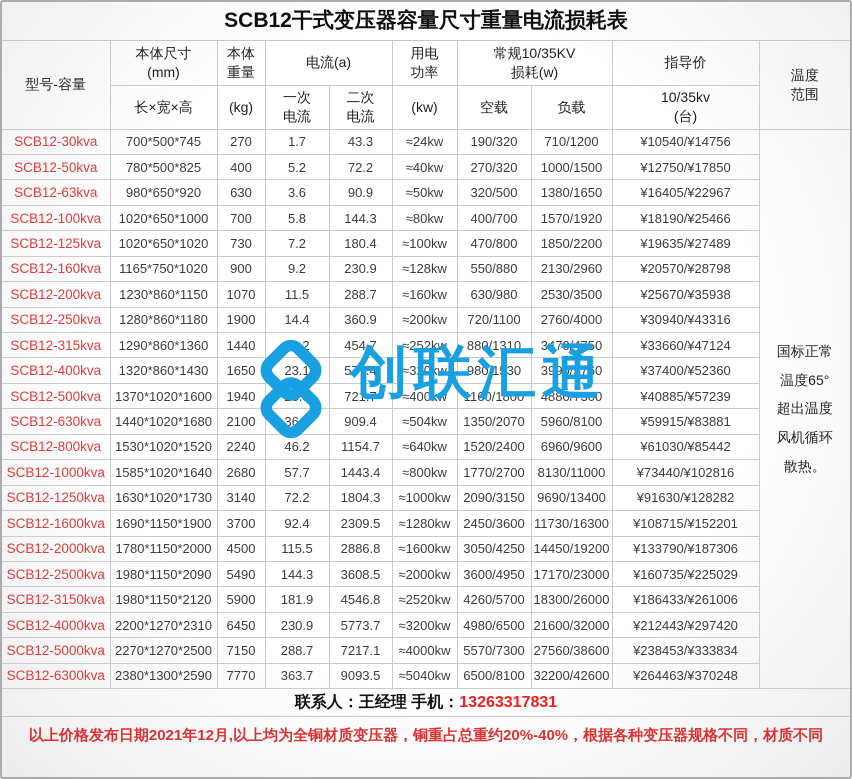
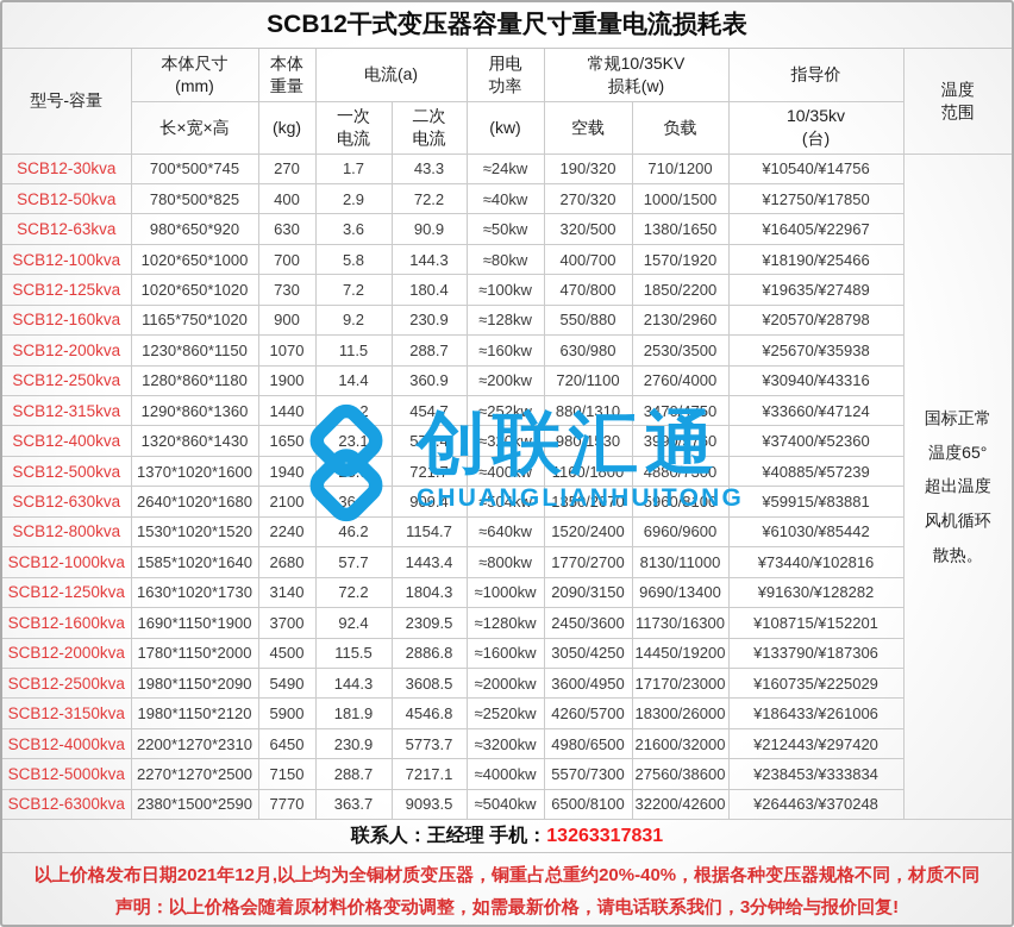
  SCB12干式变压器容量尺寸重量电流损耗表
  型号-容量	本体尺寸 (mm)	本体 重量	电流(a)	用电 功率	常规10/35KV 损耗(w)	指导价	温度 范围
  长×宽×高	(kg)	一次 电流	二次 电流	(kw)	空载	负载	10/35kv (台)
  SCB12-30kva	700*500*745	270	1.7	43.3	≈24kw	190/320	710/1200	¥10540/¥14756	国标正常 温度65° 超出温度 风机循环 散热。
- SCB12-50kva	780*500*825	400	5.2	72.2	≈40kw	270/320	1000/1500	¥12750/¥17850
+ SCB12-50kva	780*500*825	400	2.9	72.2	≈40kw	270/320	1000/1500	¥12750/¥17850
  SCB12-63kva	980*650*920	630	3.6	90.9	≈50kw	320/500	1380/1650	¥16405/¥22967
  SCB12-100kva	1020*650*1000	700	5.8	144.3	≈80kw	400/700	1570/1920	¥18190/¥25466
  SCB12-125kva	1020*650*1020	730	7.2	180.4	≈100kw	470/800	1850/2200	¥19635/¥27489
  SCB12-160kva	1165*750*1020	900	9.2	230.9	≈128kw	550/880	2130/2960	¥20570/¥28798
  SCB12-200kva	1230*860*1150	1070	11.5	288.7	≈160kw	630/980	2530/3500	¥25670/¥35938
  SCB12-250kva	1280*860*1180	1900	14.4	360.9	≈200kw	720/1100	2760/4000	¥30940/¥43316
  SCB12-315kva	1290*860*1360	1440	2	454.7	≈252kw	880/1310	3470/4750	¥33660/¥47124
  SCB12-400kva	1320*860*1430	1650	23.1	577.4	≈320kw	980/1530	3990/5760	¥37400/¥52360
  SCB12-500kva	1370*1020*1600	1940		721.7	≈400kw	1160/1800	4880/7300	¥40885/¥57239
- SCB12-630kva	1440*1020*1680	2100	36	909.4	≈504kw	1350/2070	5960/8100	¥59915/¥83881
+ SCB12-630kva	2640*1020*1680	2100	36	909.4	≈504kw	1350/2070	5960/8100	¥59915/¥83881
  SCB12-800kva	1530*1020*1520	2240	46.2	1154.7	≈640kw	1520/2400	6960/9600	¥61030/¥85442
  SCB12-1000kva	1585*1020*1640	2680	57.7	1443.4	≈800kw	1770/2700	8130/11000	¥73440/¥102816
  SCB12-1250kva	1630*1020*1730	3140	72.2	1804.3	≈1000kw	2090/3150	9690/13400	¥91630/¥128282
  SCB12-1600kva	1690*1150*1900	3700	92.4	2309.5	≈1280kw	2450/3600	11730/16300	¥108715/¥152201
  SCB12-2000kva	1780*1150*2000	4500	115.5	2886.8	≈1600kw	3050/4250	14450/19200	¥133790/¥187306
  SCB12-2500kva	1980*1150*2090	5490	144.3	3608.5	≈2000kw	3600/4950	17170/23000	¥160735/¥225029
  SCB12-3150kva	1980*1150*2120	5900	181.9	4546.8	≈2520kw	4260/5700	18300/26000	¥186433/¥261006
  SCB12-4000kva	2200*1270*2310	6450	230.9	5773.7	≈3200kw	4980/6500	21600/32000	¥212443/¥297420
  SCB12-5000kva	2270*1270*2500	7150	288.7	7217.1	≈4000kw	5570/7300	27560/38600	¥238453/¥333834
- SCB12-6300kva	2380*1300*2590	7770	363.7	9093.5	≈5040kw	6500/8100	32200/42600	¥264463/¥370248
+ SCB12-6300kva	2380*1500*2590	7770	363.7	9093.5	≈5040kw	6500/8100	32200/42600	¥264463/¥370248
  联系人：王经理 手机：13263317831
  以上价格发布日期2021年12月,以上均为全铜材质变压器，铜重占总重约20%-40%，根据各种变压器规格不同，材质不同
+ 声明：以上价格会随着原材料价格变动调整，如需最新价格，请电话联系我们，3分钟给与报价回复!
  创联汇通
+ CHUANGLIANHUITONG
